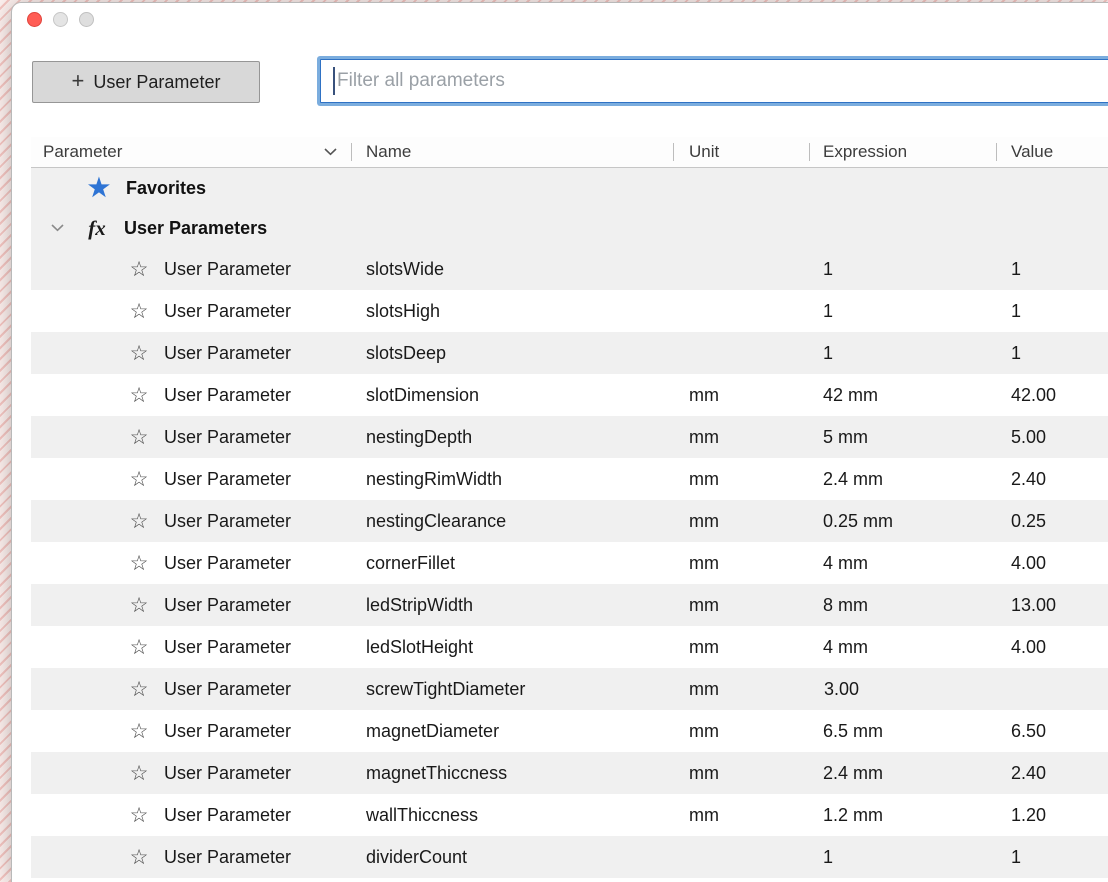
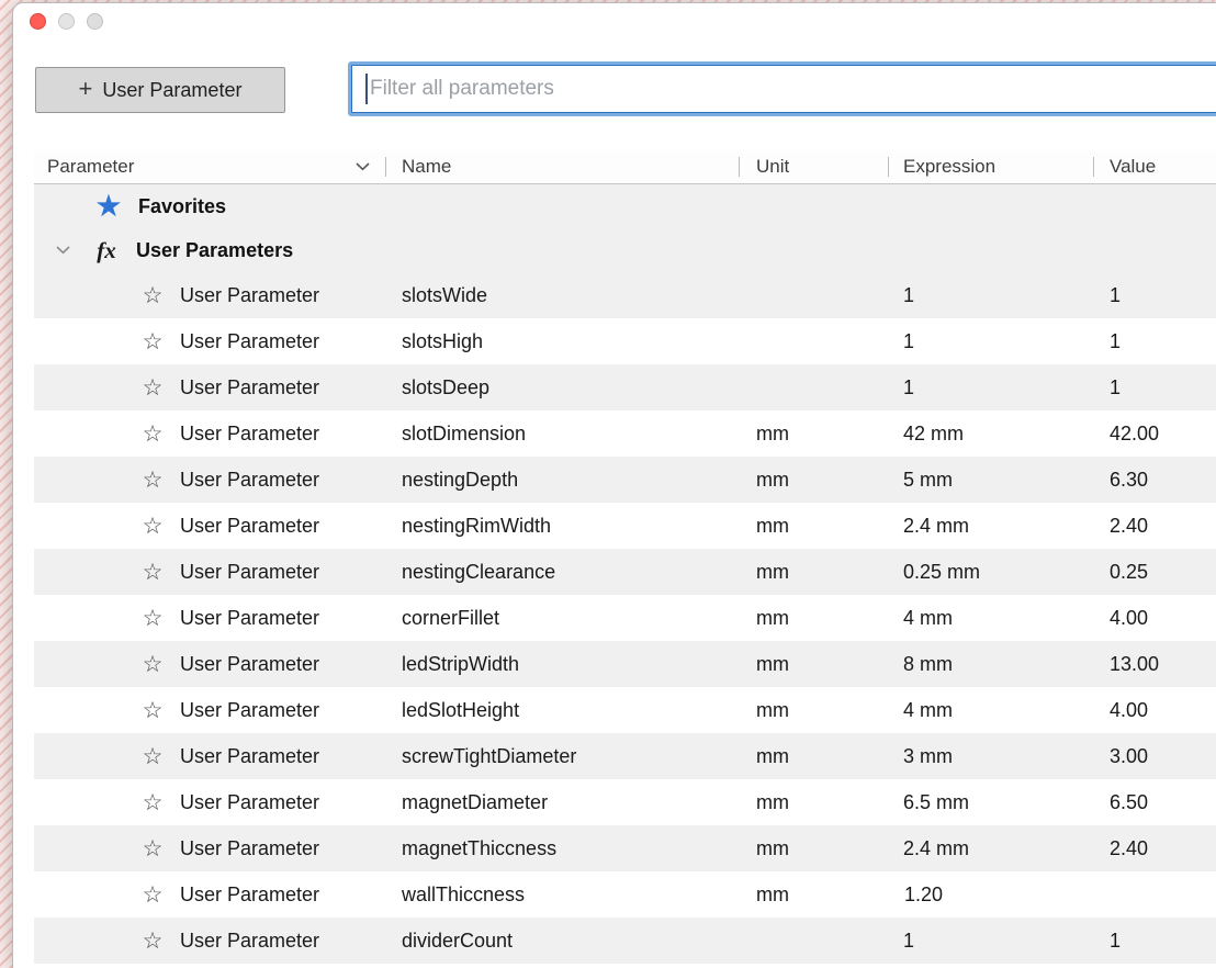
  +
  User Parameter
  Filter all parameters
  Parameter
  Name
  Unit
  Expression
  Value
  ★
  Favorites
  fx
  User Parameters
  ☆
  User Parameter
  slotsWide
  1
  1
  ☆
  User Parameter
  slotsHigh
  1
  1
  ☆
  User Parameter
  slotsDeep
  1
  1
  ☆
  User Parameter
  slotDimension
  mm
  42 mm
  42.00
  ☆
  User Parameter
  nestingDepth
  mm
  5 mm
- 5.00
+ 6.30
  ☆
  User Parameter
  nestingRimWidth
  mm
  2.4 mm
  2.40
  ☆
  User Parameter
  nestingClearance
  mm
  0.25 mm
  0.25
  ☆
  User Parameter
  cornerFillet
  mm
  4 mm
  4.00
  ☆
  User Parameter
  ledStripWidth
  mm
  8 mm
  13.00
  ☆
  User Parameter
  ledSlotHeight
  mm
  4 mm
  4.00
  ☆
  User Parameter
  screwTightDiameter
  mm
+ 3 mm
  3.00
  ☆
  User Parameter
  magnetDiameter
  mm
  6.5 mm
  6.50
  ☆
  User Parameter
  magnetThiccness
  mm
  2.4 mm
  2.40
  ☆
  User Parameter
  wallThiccness
  mm
- 1.2 mm
  1.20
  ☆
  User Parameter
  dividerCount
  1
  1
